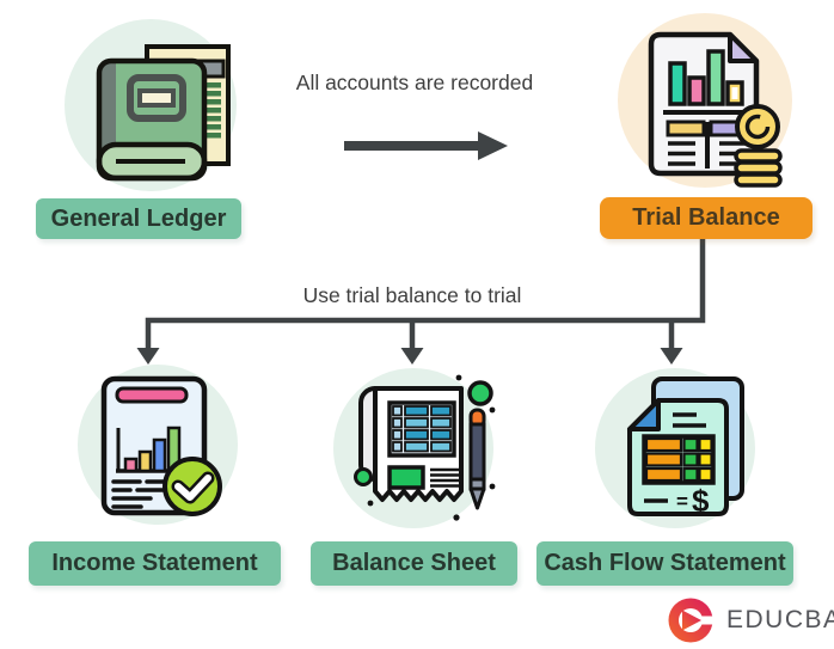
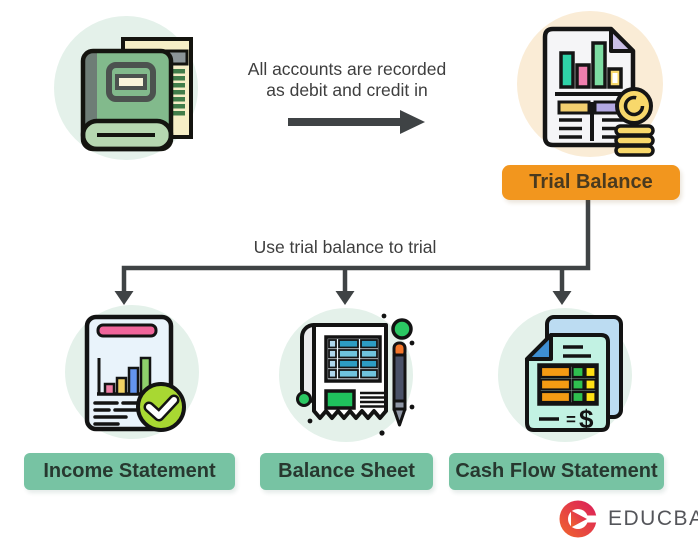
  All accounts are recorded
+ as debit and credit in
  Use trial balance to trial
- General Ledger
  Trial Balance
  =
  $
  Income Statement
  Balance Sheet
  Cash Flow Statement
  EDUCBA
